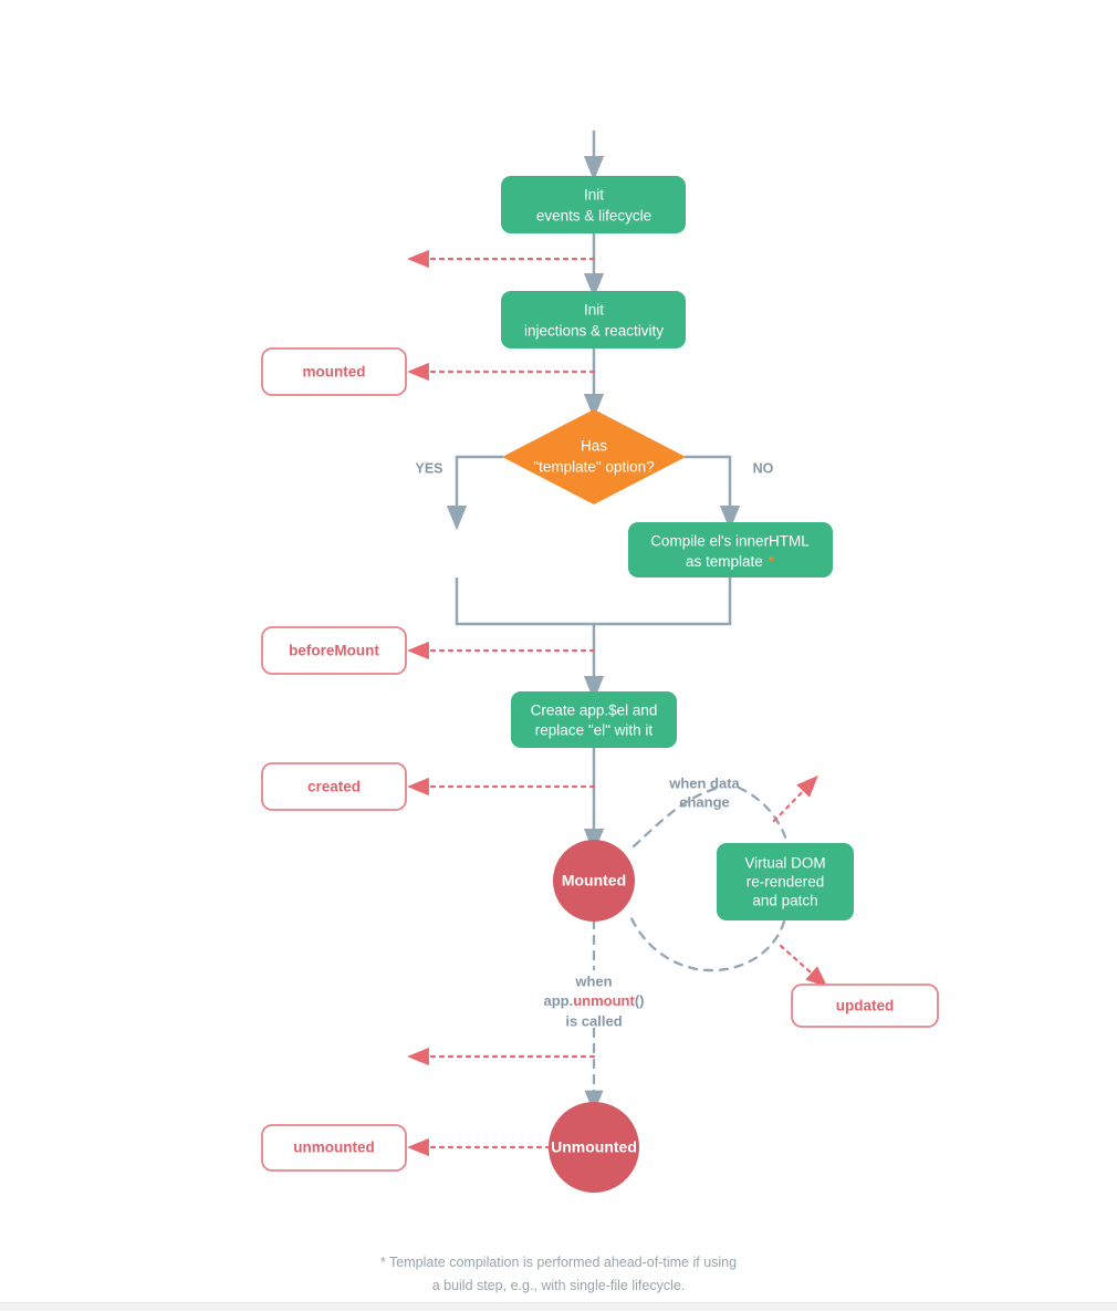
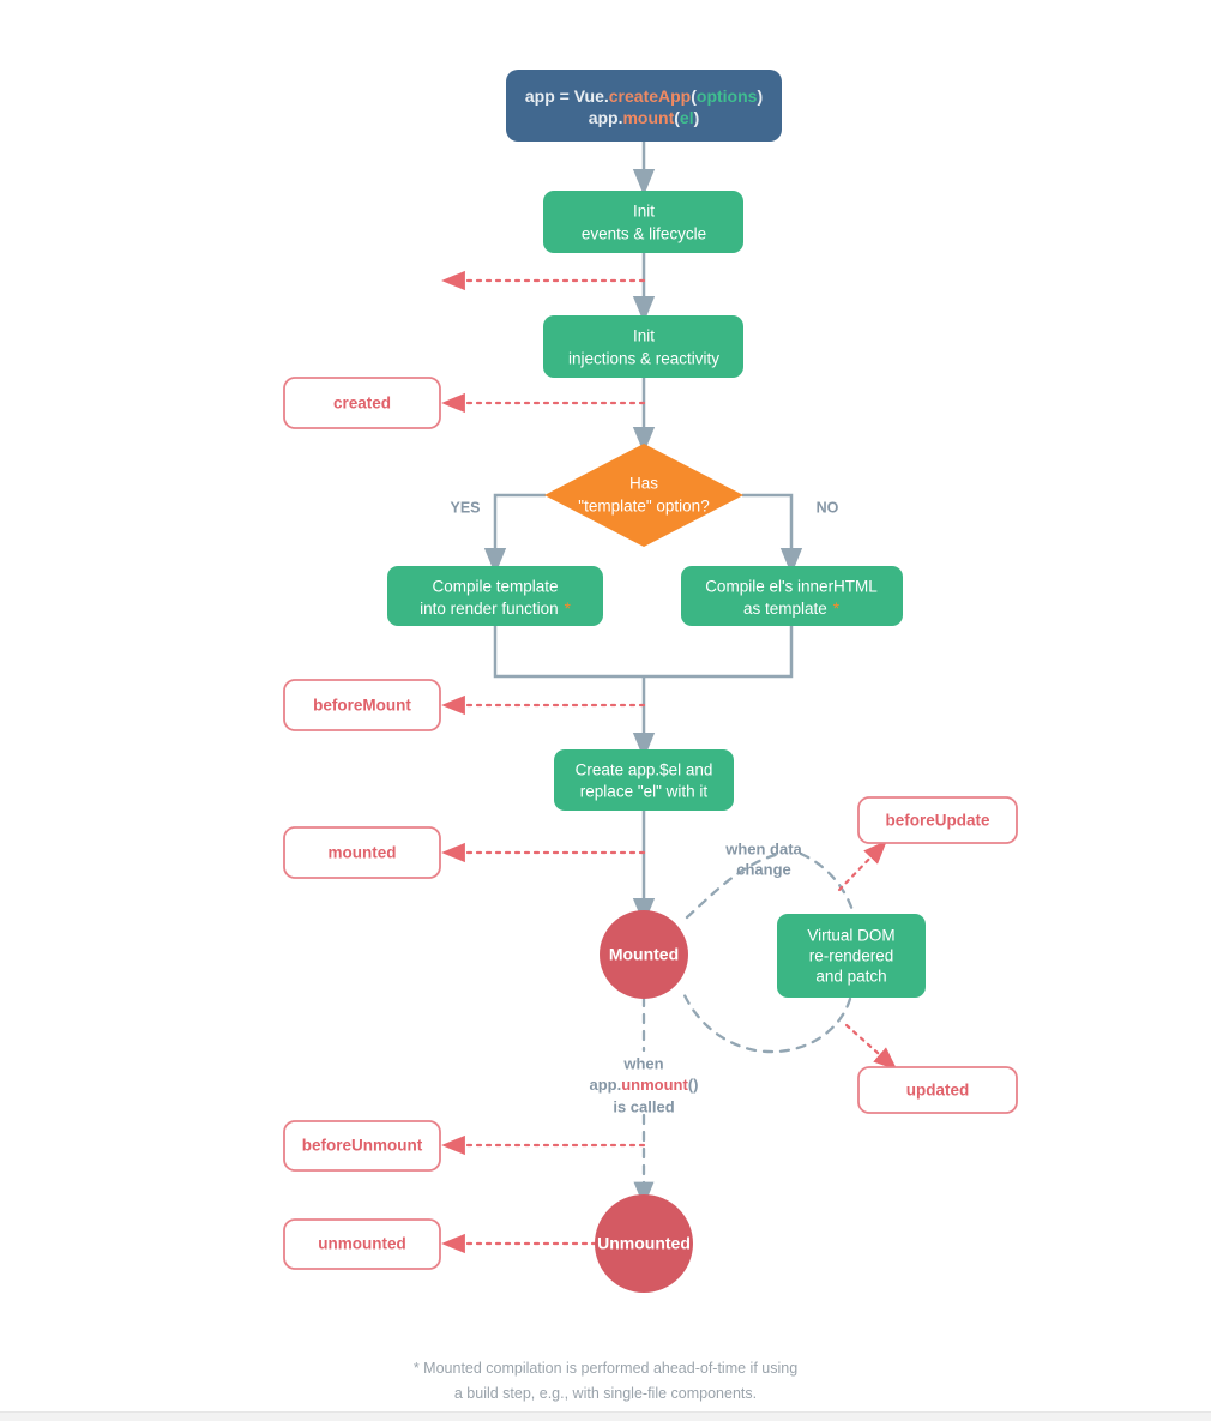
+ app = Vue.createApp(options)
+ app.mount(el)
  Init
  events & lifecycle
  Init
  injections & reactivity
  Has
  "template" option?
  YES
  NO
+ Compile template
+ into render function *
  Compile el's innerHTML
  as template *
  Create app.$el and
  replace "el" with it
  Mounted
  Virtual DOM
  re-rendered
  and patch
  Unmounted
  when data
  change
  when
  app.unmount()
  is called
- mounted
+ created
  beforeMount
- created
+ mounted
+ beforeUpdate
  updated
+ beforeUnmount
  unmounted
- * Template compilation is performed ahead-of-time if using
+ * Mounted compilation is performed ahead-of-time if using
- a build step, e.g., with single-file lifecycle.
+ a build step, e.g., with single-file components.
